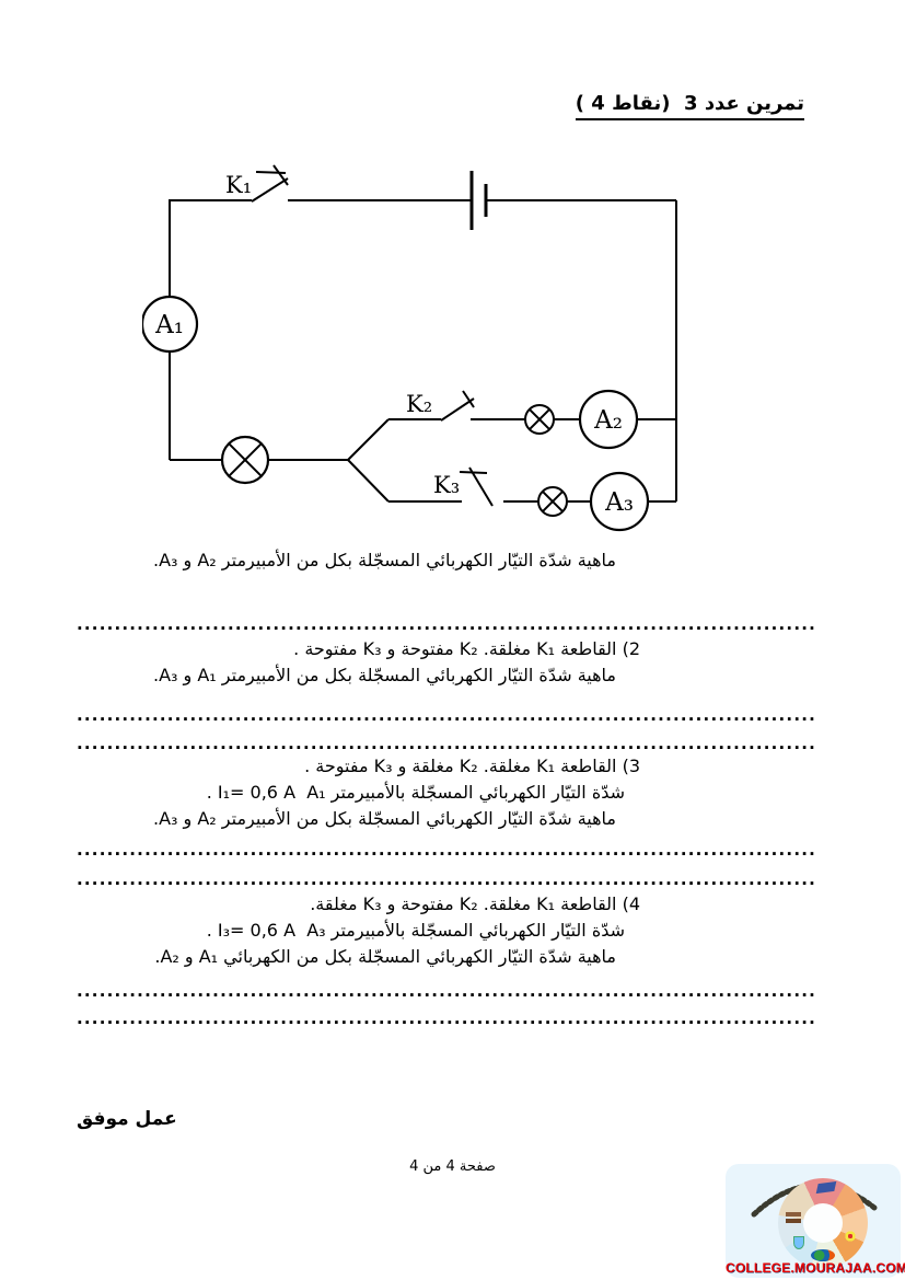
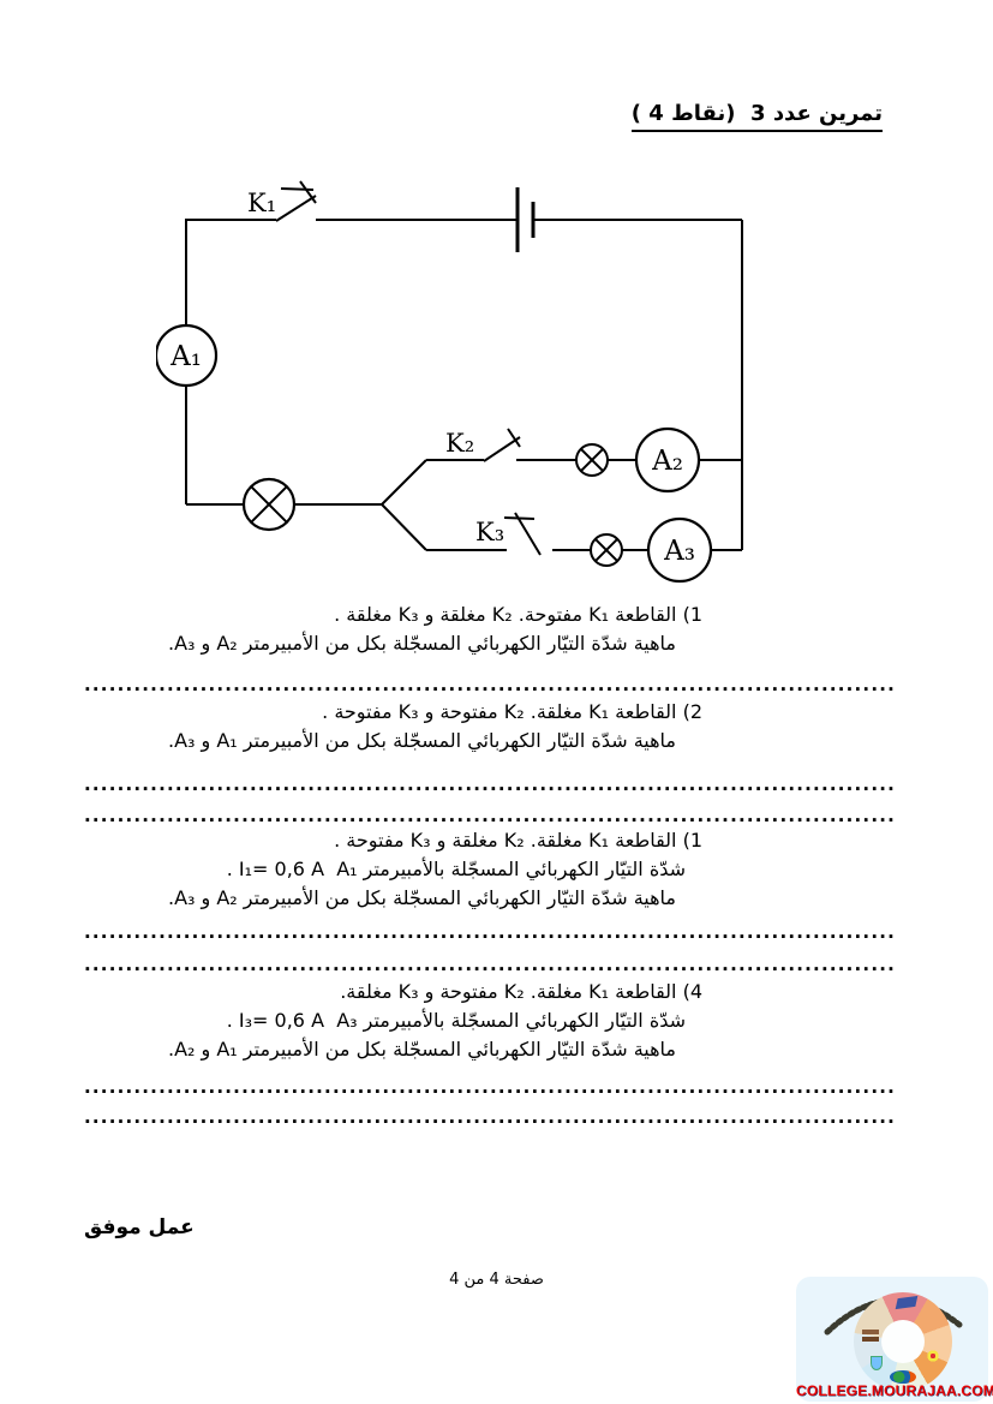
  تمرين عدد 3 ( 4 نقاط)
  K₁
  K₂
  K₃
  A₁
  A₂
  A₃
+ 1) القاطعة K₁ مفتوحة. K₂ مغلقة و K₃ مغلقة .
  ماهية شدّة التيّار الكهربائي المسجّلة بكل من الأمبيرمتر A₂ و A₃.
  2) القاطعة K₁ مغلقة. K₂ مفتوحة و K₃ مفتوحة .
  ماهية شدّة التيّار الكهربائي المسجّلة بكل من الأمبيرمتر A₁ و A₃.
- 3) القاطعة K₁ مغلقة. K₂ مغلقة و K₃ مفتوحة .
+ 1) القاطعة K₁ مغلقة. K₂ مغلقة و K₃ مفتوحة .
  شدّة التيّار الكهربائي المسجّلة بالأمبيرمتر A₁ I₁= 0,6 A .
  ماهية شدّة التيّار الكهربائي المسجّلة بكل من الأمبيرمتر A₂ و A₃.
  4) القاطعة K₁ مغلقة. K₂ مفتوحة و K₃ مغلقة.
  شدّة التيّار الكهربائي المسجّلة بالأمبيرمتر A₃ I₃= 0,6 A .
- ماهية شدّة التيّار الكهربائي المسجّلة بكل من الكهربائي A₁ و A₂.
+ ماهية شدّة التيّار الكهربائي المسجّلة بكل من الأمبيرمتر A₁ و A₂.
  عمل موفق
  صفحة 4 من 4
  COLLEGE.MOURAJAA.COM
